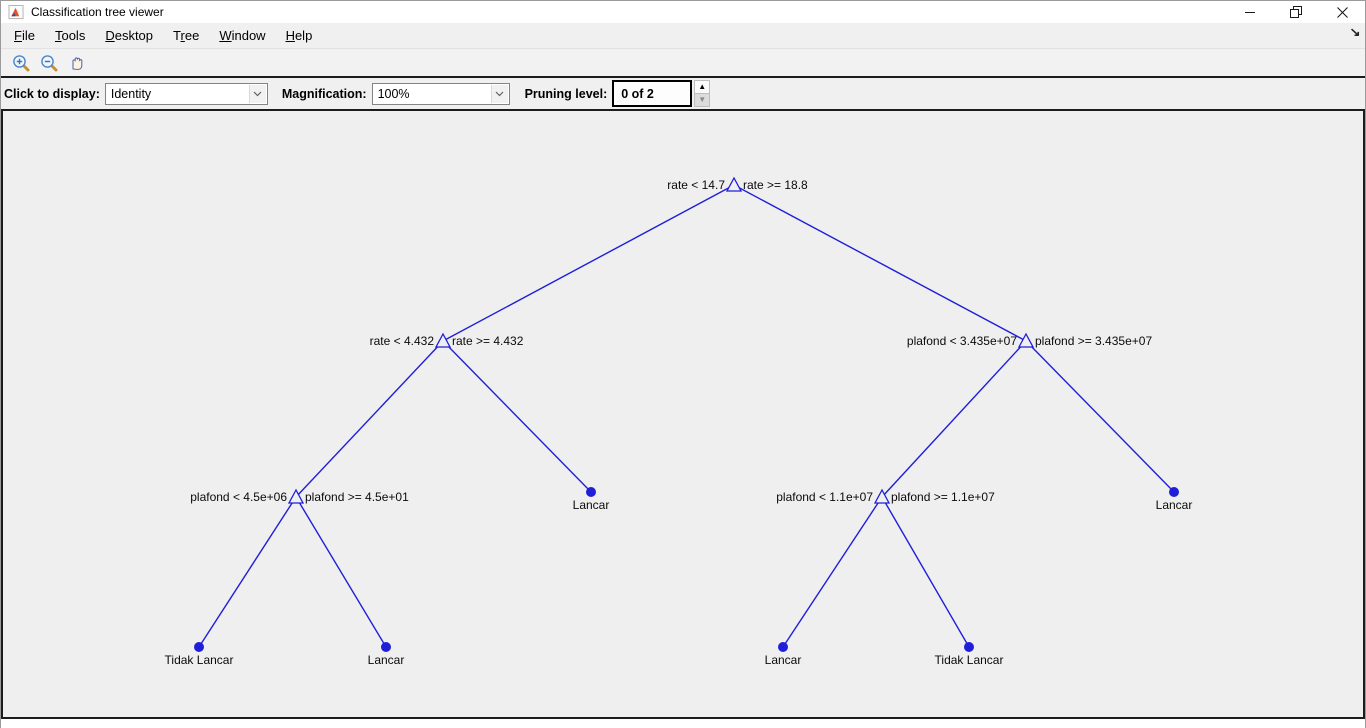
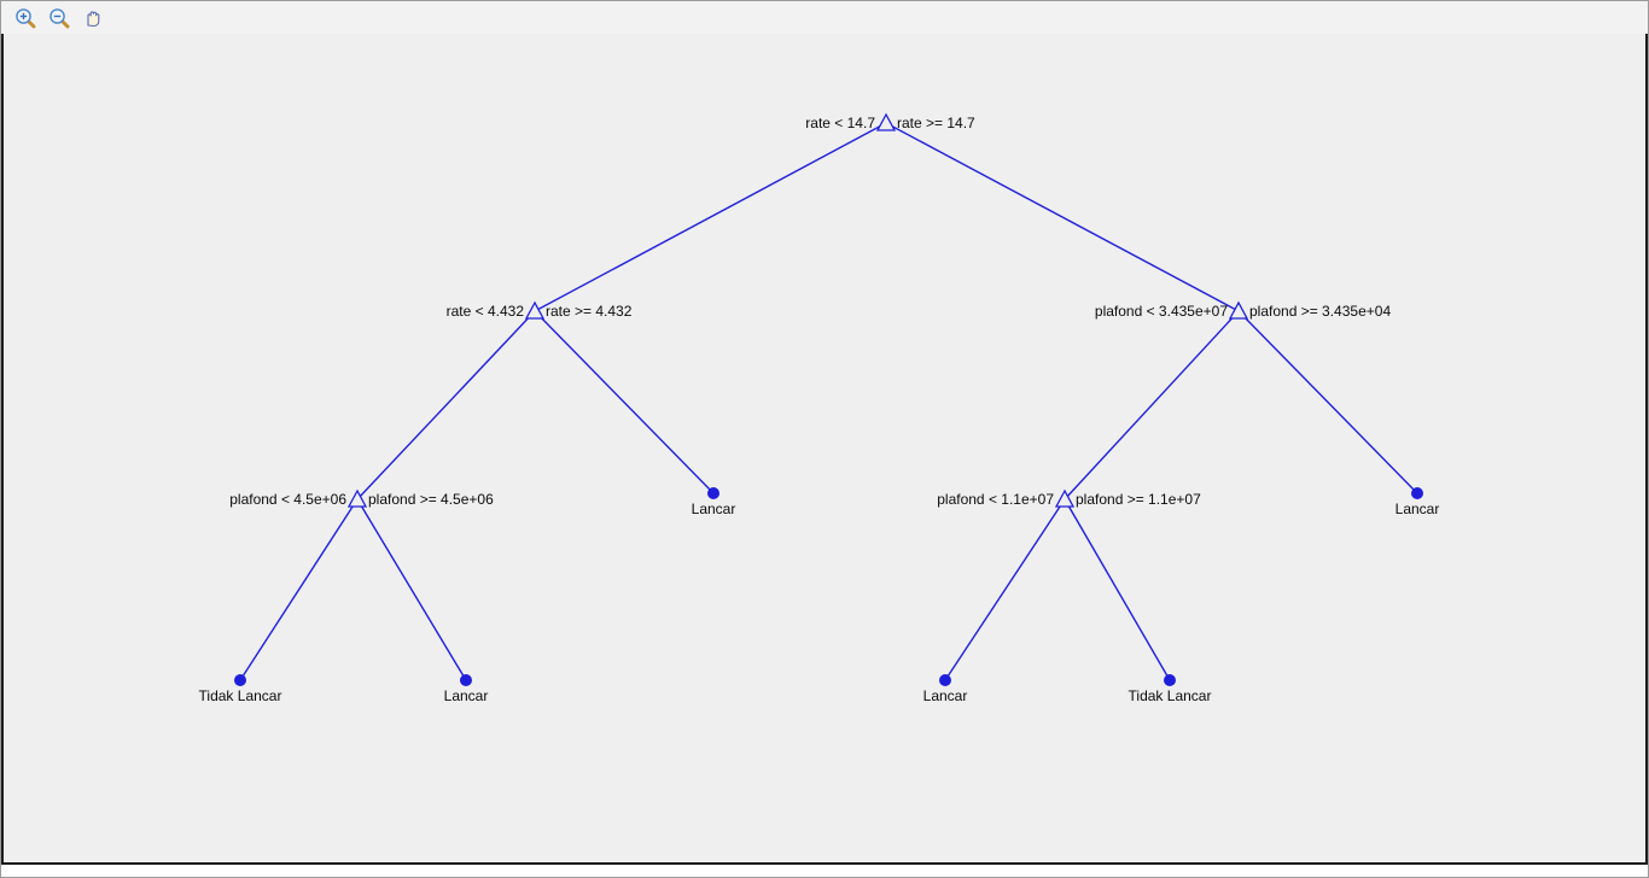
- Classification tree viewer
- File
- Tools
- Desktop
- Tree
- Window
- Help
- ↘
- Click to display:
- Identity
- Magnification:
- 100%
- Pruning level:
- 0 of 2
- ▲
- ▼
  rate < 14.7
- rate >= 18.8
+ rate >= 14.7
  rate < 4.432
  rate >= 4.432
  plafond < 3.435e+07
- plafond >= 3.435e+07
+ plafond >= 3.435e+04
  plafond < 4.5e+06
- plafond >= 4.5e+01
+ plafond >= 4.5e+06
  plafond < 1.1e+07
  plafond >= 1.1e+07
  Lancar
  Lancar
  Tidak Lancar
  Lancar
  Lancar
  Tidak Lancar
